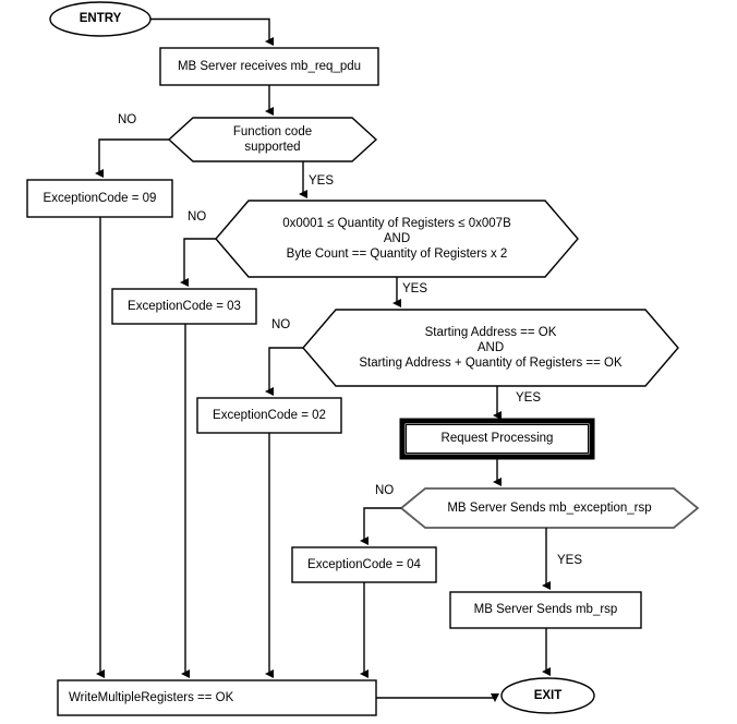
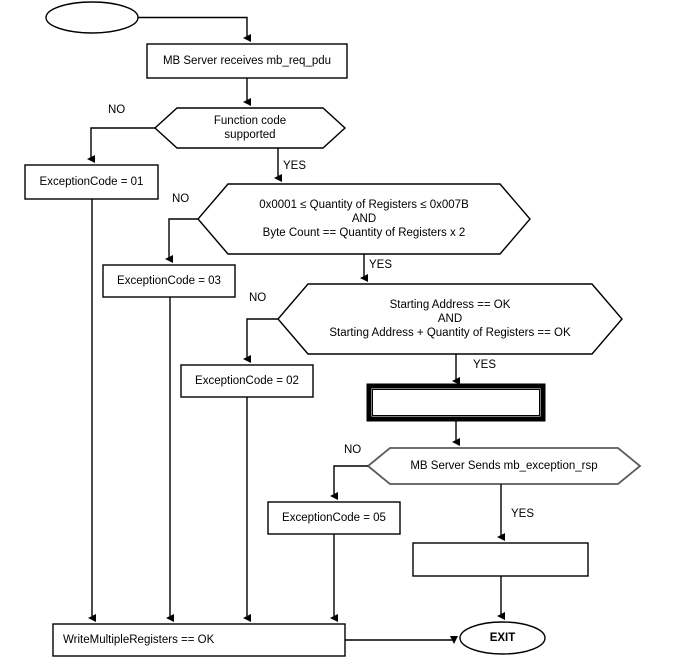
- ENTRY
  MB Server receives mb_req_pdu
  Function code
  supported
- ExceptionCode = 09
+ ExceptionCode = 01
  0x0001 ≤ Quantity of Registers ≤ 0x007B
  AND
  Byte Count == Quantity of Registers x 2
  ExceptionCode = 03
  Starting Address == OK
  AND
  Starting Address + Quantity of Registers == OK
  ExceptionCode = 02
- Request Processing
  MB Server Sends mb_exception_rsp
- ExceptionCode = 04
+ ExceptionCode = 05
- MB Server Sends mb_rsp
  WriteMultipleRegisters == OK
  EXIT
  NO
  YES
  NO
  YES
  NO
  YES
  NO
  YES
